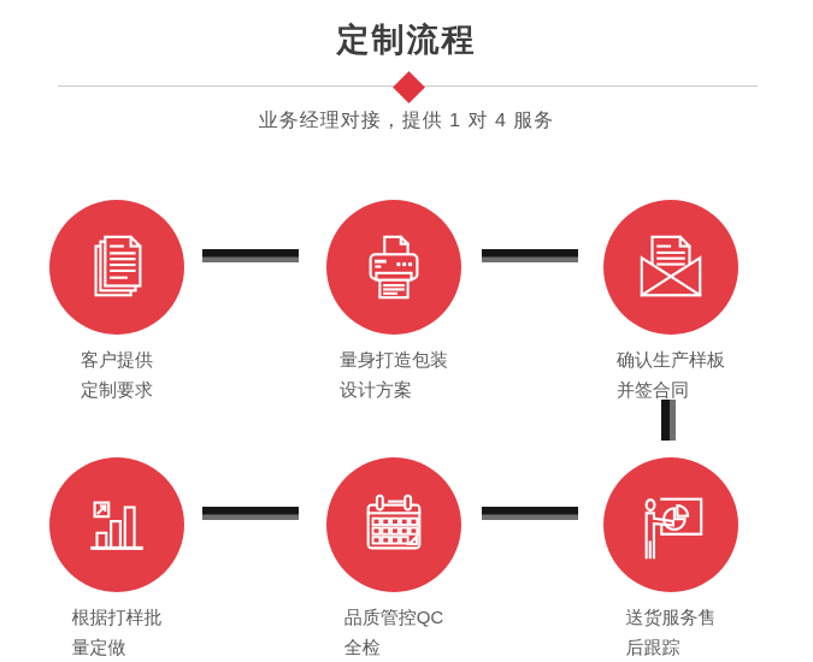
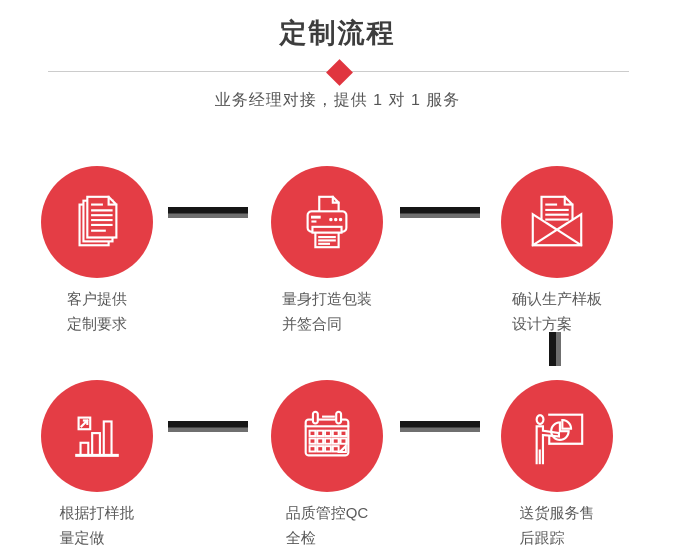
  定制流程
- 业务经理对接，提供 1 对 4 服务
+ 业务经理对接，提供 1 对 1 服务
  客户提供
  定制要求
  量身打造包装
- 设计方案
+ 并签合同
  确认生产样板
- 并签合同
+ 设计方案
  根据打样批
  量定做
  品质管控QC
  全检
  送货服务售
  后跟踪
